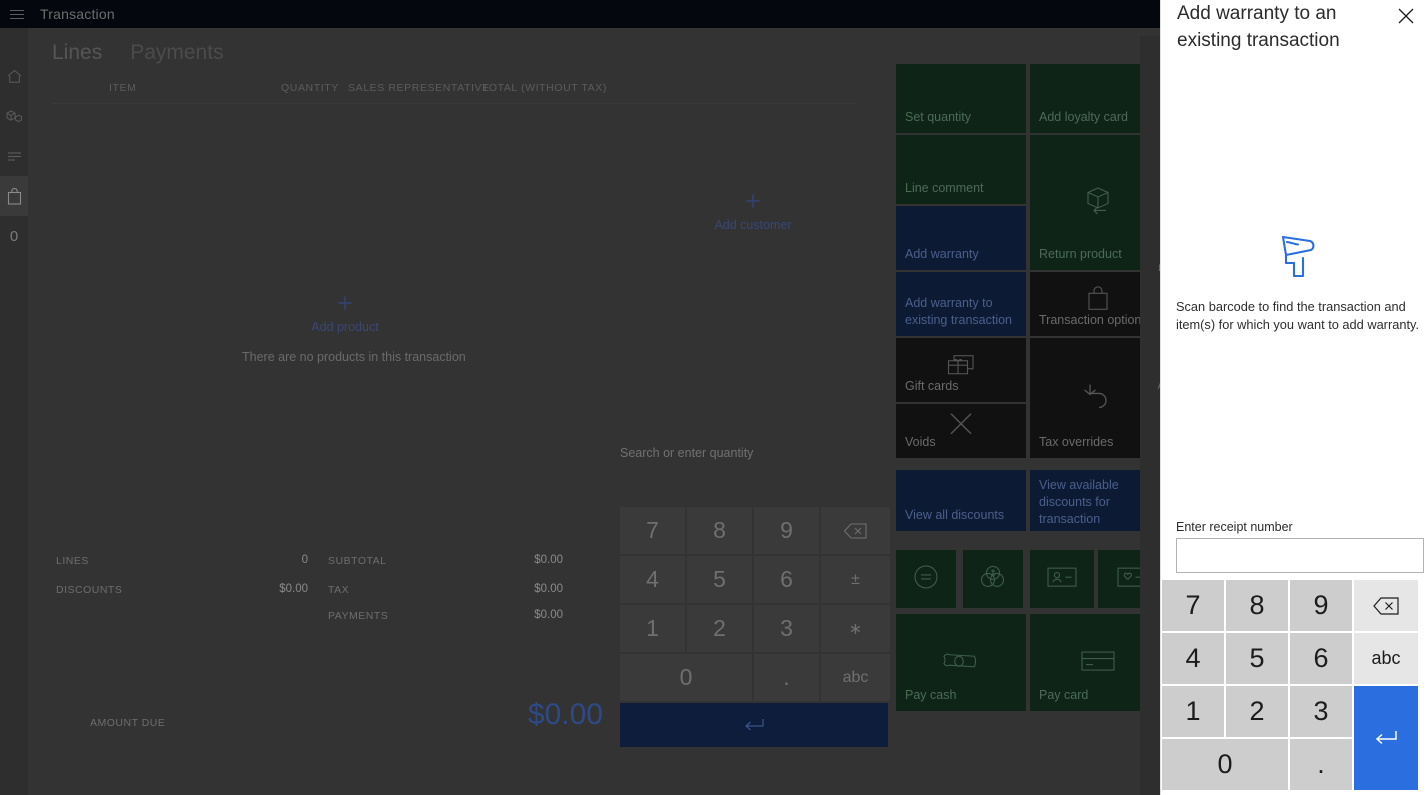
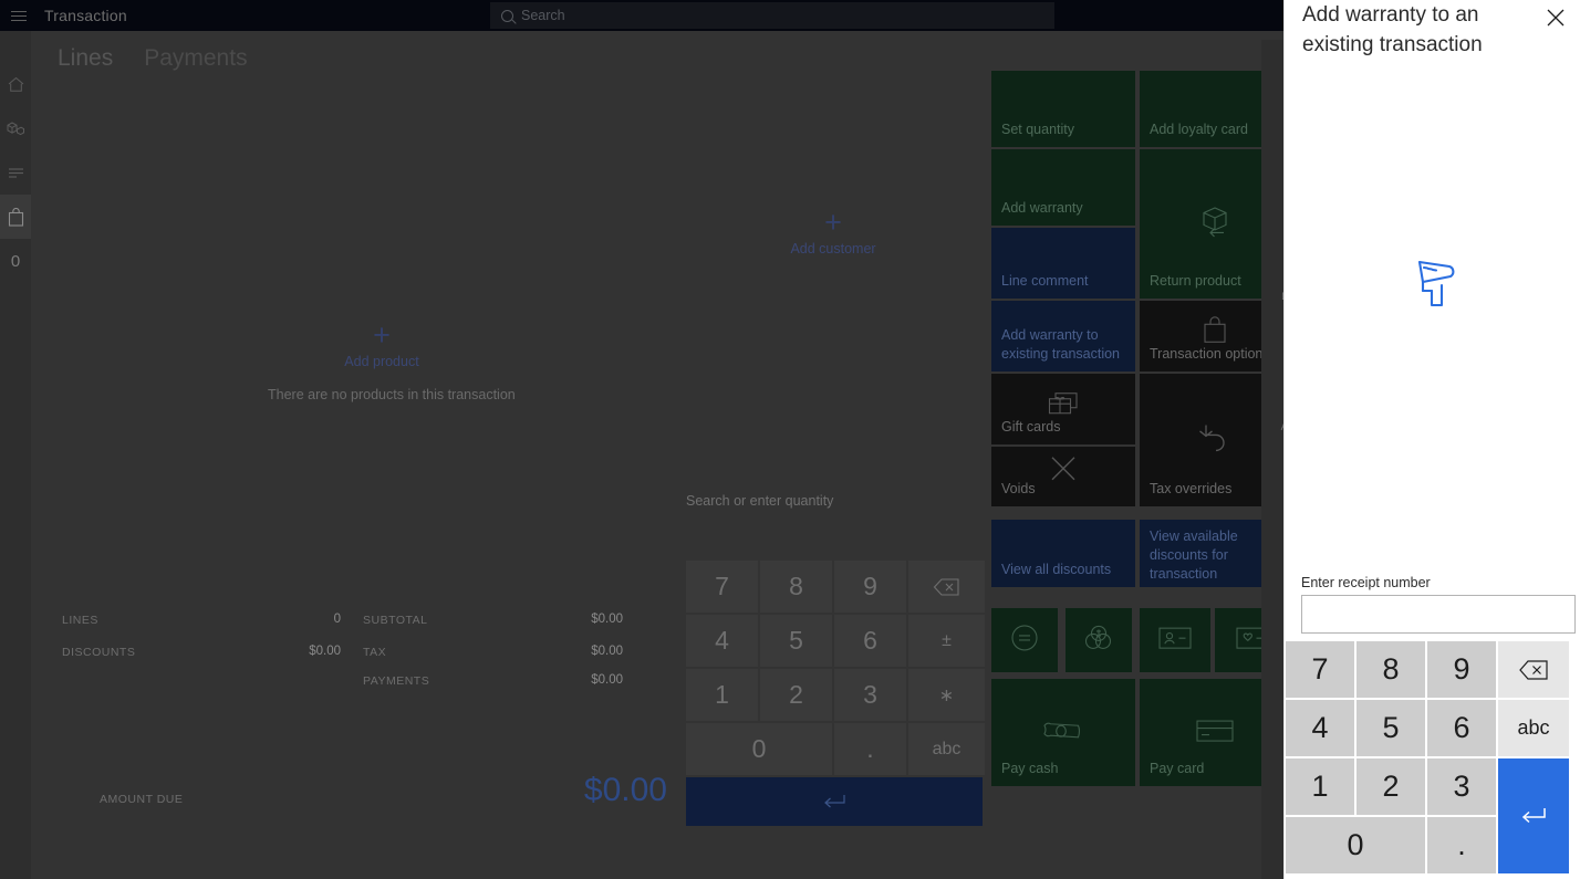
  Transaction
+ Search
  0
  Lines
  Payments
- ITEM
- QUANTITY
- SALES REPRESENTATIVE
- TOTAL (WITHOUT TAX)
  +
  Add customer
  +
  Add product
  There are no products in this transaction
  Search or enter quantity
  LINES
  0
  DISCOUNTS
  $0.00
  SUBTOTAL
  $0.00
  TAX
  $0.00
  PAYMENTS
  $0.00
  AMOUNT DUE
  $0.00
  7
  8
  9
  4
  5
  6
  ±
  1
  2
  3
  ∗
  0
  .
  abc
  Set quantity
  Add loyalty card
- Line comment
+ Add warranty
  Return product
- Add warranty
+ Line comment
  Add warranty to existing transaction
  Transaction option
  Gift cards
  Tax overrides
  Voids
  View all discounts
  View available discounts for transaction
  Pay cash
  Pay card
  Add warranty to an existing transaction
- Scan barcode to find the transaction and item(s) for which you want to add warranty.
  Enter receipt number
  7
  8
  9
  4
  5
  6
  abc
  1
  2
  3
  0
  .
